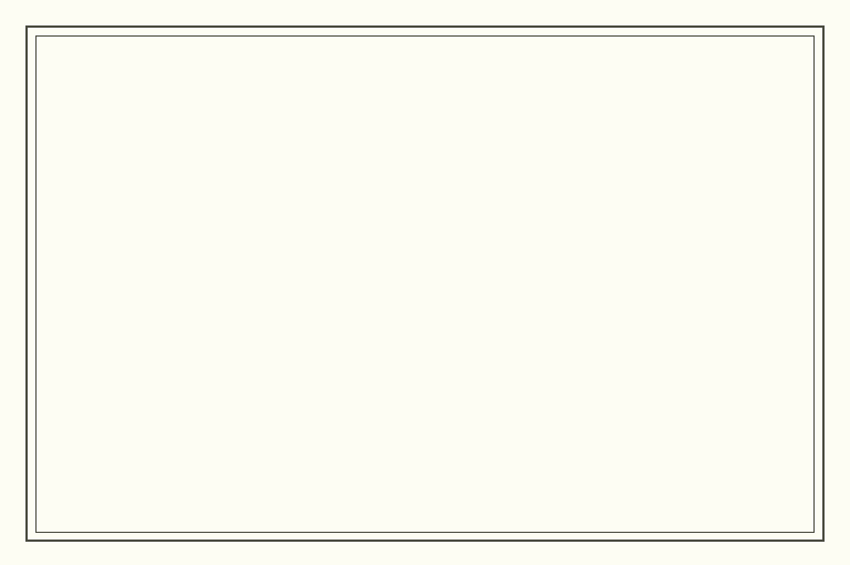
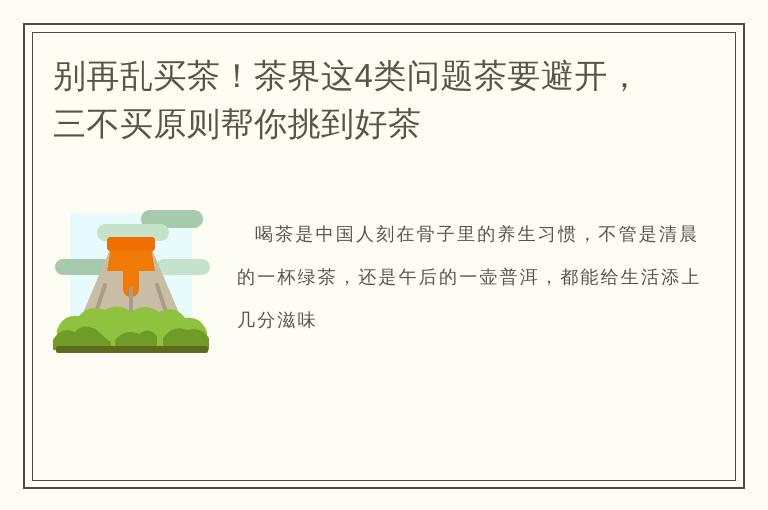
+ 别再乱买茶！茶界这4类问题茶要避开，三不买原则帮你挑到好茶
+ 喝茶是中国人刻在骨子里的养生习惯，不管是清晨的一杯绿茶，还是午后的一壶普洱，都能给生活添上几分滋味
